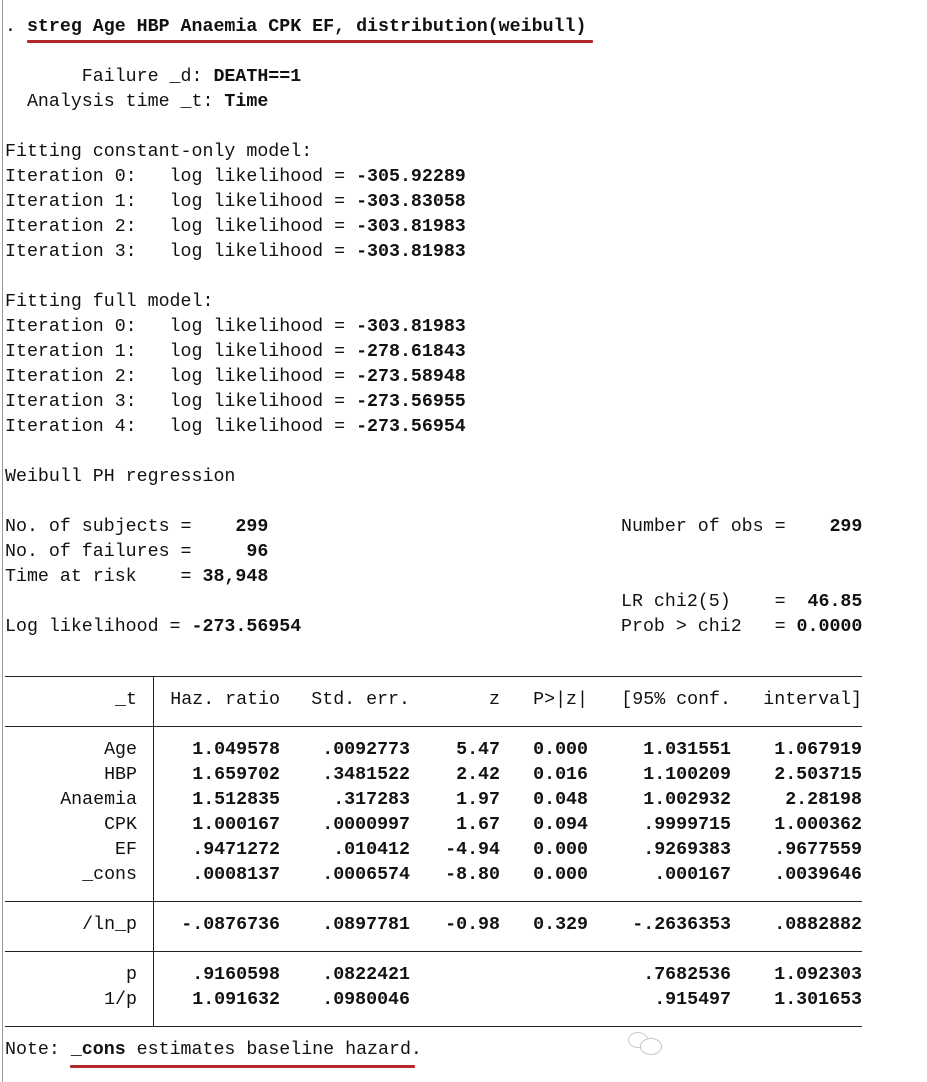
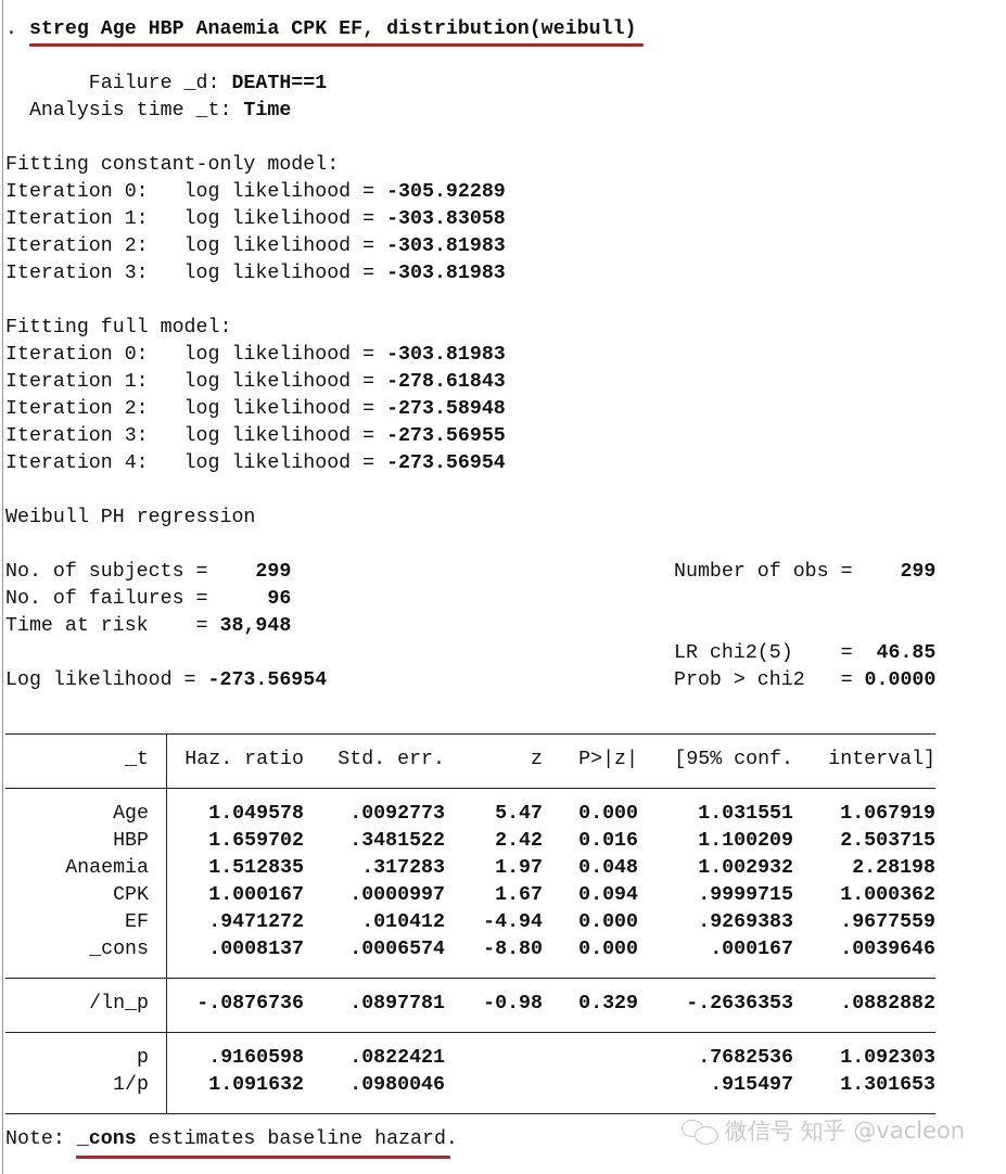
  . streg Age HBP Anaemia CPK EF, distribution(weibull)
  Failure _d: DEATH==1
  Analysis time _t: Time
  Fitting constant-only model:
  Iteration 0: log likelihood = -305.92289
  Iteration 1: log likelihood = -303.83058
  Iteration 2: log likelihood = -303.81983
  Iteration 3: log likelihood = -303.81983
  Fitting full model:
  Iteration 0: log likelihood = -303.81983
  Iteration 1: log likelihood = -278.61843
  Iteration 2: log likelihood = -273.58948
  Iteration 3: log likelihood = -273.56955
  Iteration 4: log likelihood = -273.56954
  Weibull PH regression
  No. of subjects = 299
  No. of failures = 96
  Time at risk = 38,948
  Log likelihood = -273.56954
  Number of obs = 299
  LR chi2(5) = 46.85
  Prob > chi2 = 0.0000
  _t
  Haz. ratio
  Std. err.
  z
  P>|z|
  [95% conf.
  interval]
  Age
  1.049578
  .0092773
  5.47
  0.000
  1.031551
  1.067919
  HBP
  1.659702
  .3481522
  2.42
  0.016
  1.100209
  2.503715
  Anaemia
  1.512835
  .317283
  1.97
  0.048
  1.002932
  2.28198
  CPK
  1.000167
  .0000997
  1.67
  0.094
  .9999715
  1.000362
  EF
  .9471272
  .010412
  -4.94
  0.000
  .9269383
  .9677559
  _cons
  .0008137
  .0006574
  -8.80
  0.000
  .000167
  .0039646
  /ln_p
  -.0876736
  .0897781
  -0.98
  0.329
  -.2636353
  .0882882
  p
  .9160598
  .0822421
  .7682536
  1.092303
  1/p
  1.091632
  .0980046
  .915497
  1.301653
+ 微信号 知乎 @vacleon
  Note: _cons estimates baseline hazard.
